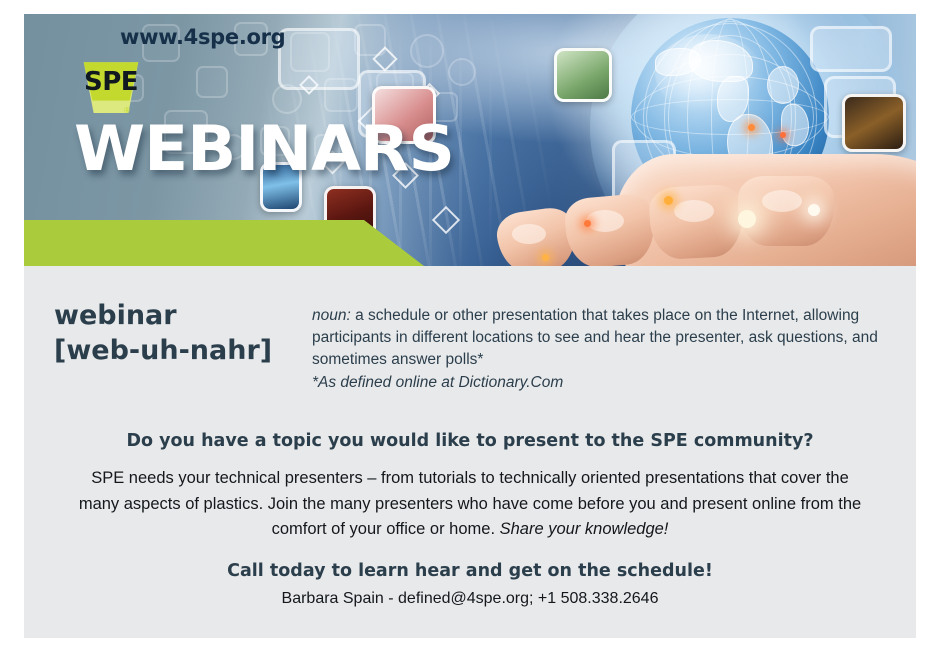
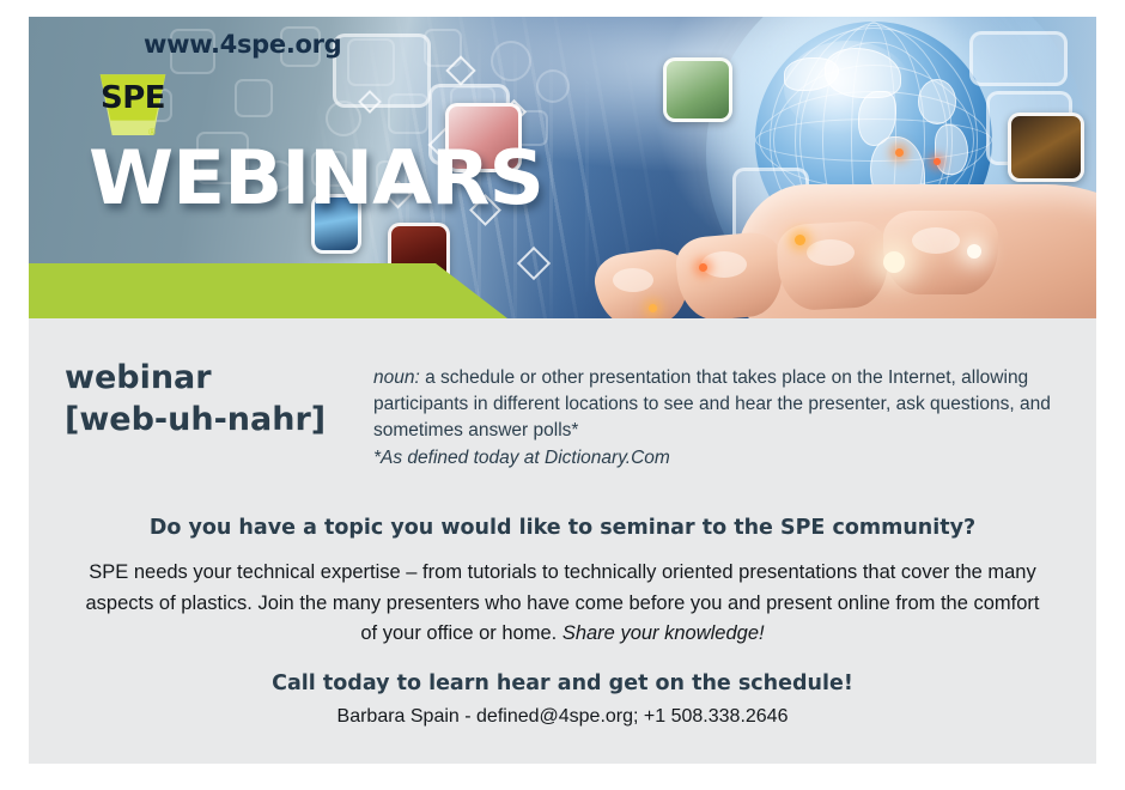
  SPE
  ®
  WEBINARS
  www.4spe.org
  webinar
  [web-uh-nahr]
  noun: a schedule or other presentation that takes place on the Internet, allowing participants in different locations to see and hear the presenter, ask questions, and sometimes answer polls*
- *As defined online at Dictionary.Com
+ *As defined today at Dictionary.Com
- Do you have a topic you would like to present to the SPE community?
+ Do you have a topic you would like to seminar to the SPE community?
- SPE needs your technical presenters – from tutorials to technically oriented presentations that cover the many aspects of plastics. Join the many presenters who have come before you and present online from the comfort of your office or home. Share your knowledge!
+ SPE needs your technical expertise – from tutorials to technically oriented presentations that cover the many aspects of plastics. Join the many presenters who have come before you and present online from the comfort of your office or home. Share your knowledge!
  Call today to learn hear and get on the schedule!
  Barbara Spain - defined@4spe.org; +1 508.338.2646
